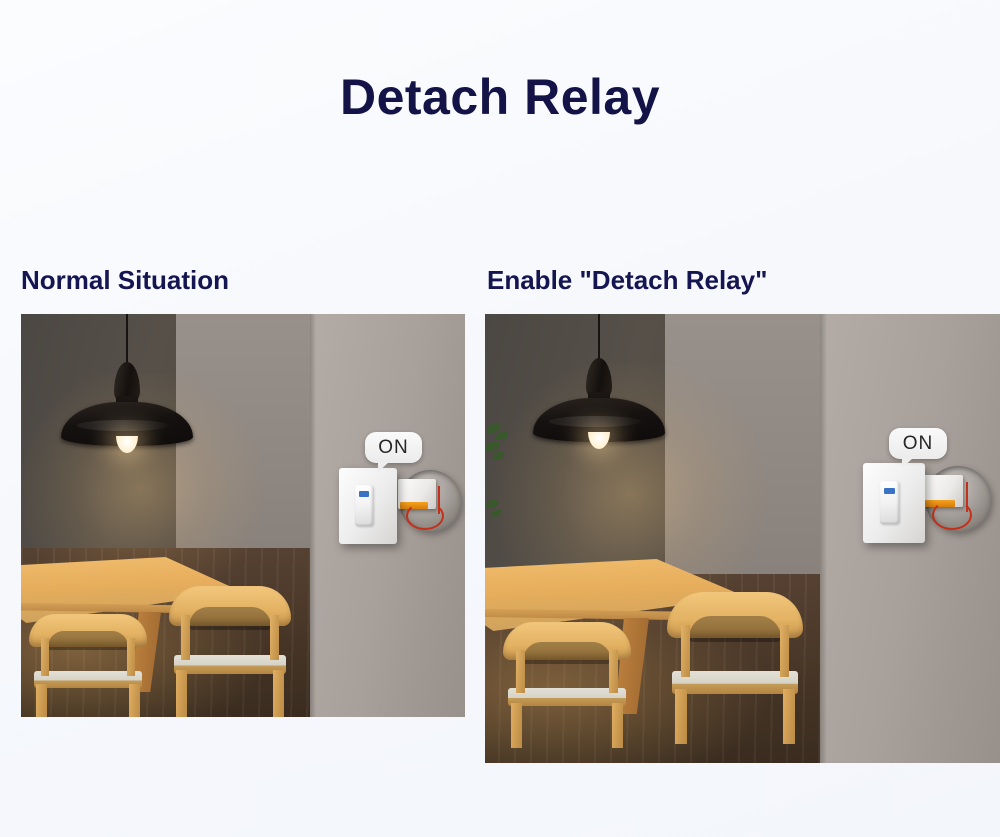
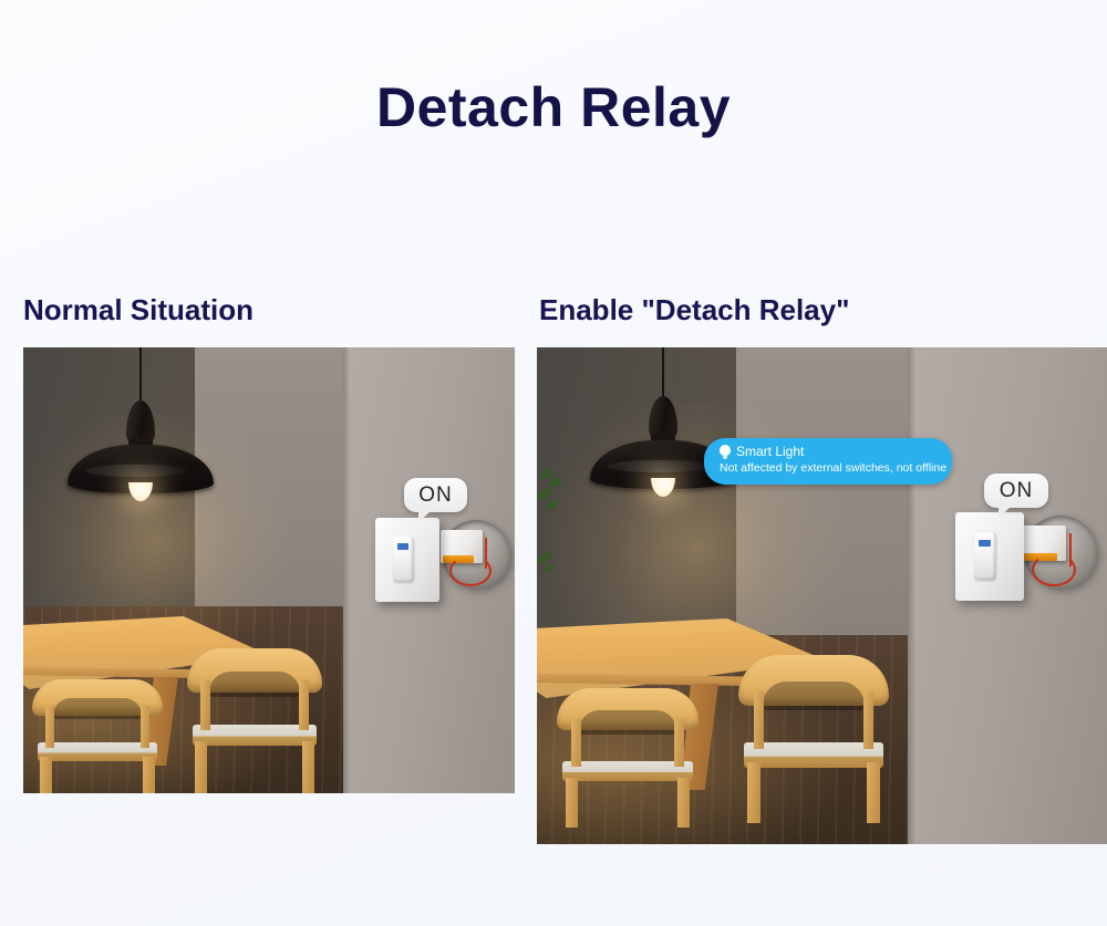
  Detach Relay
  Normal Situation
  Enable "Detach Relay"
  ON
  ON
+ Smart Light
+ Not affected by external switches, not offline
